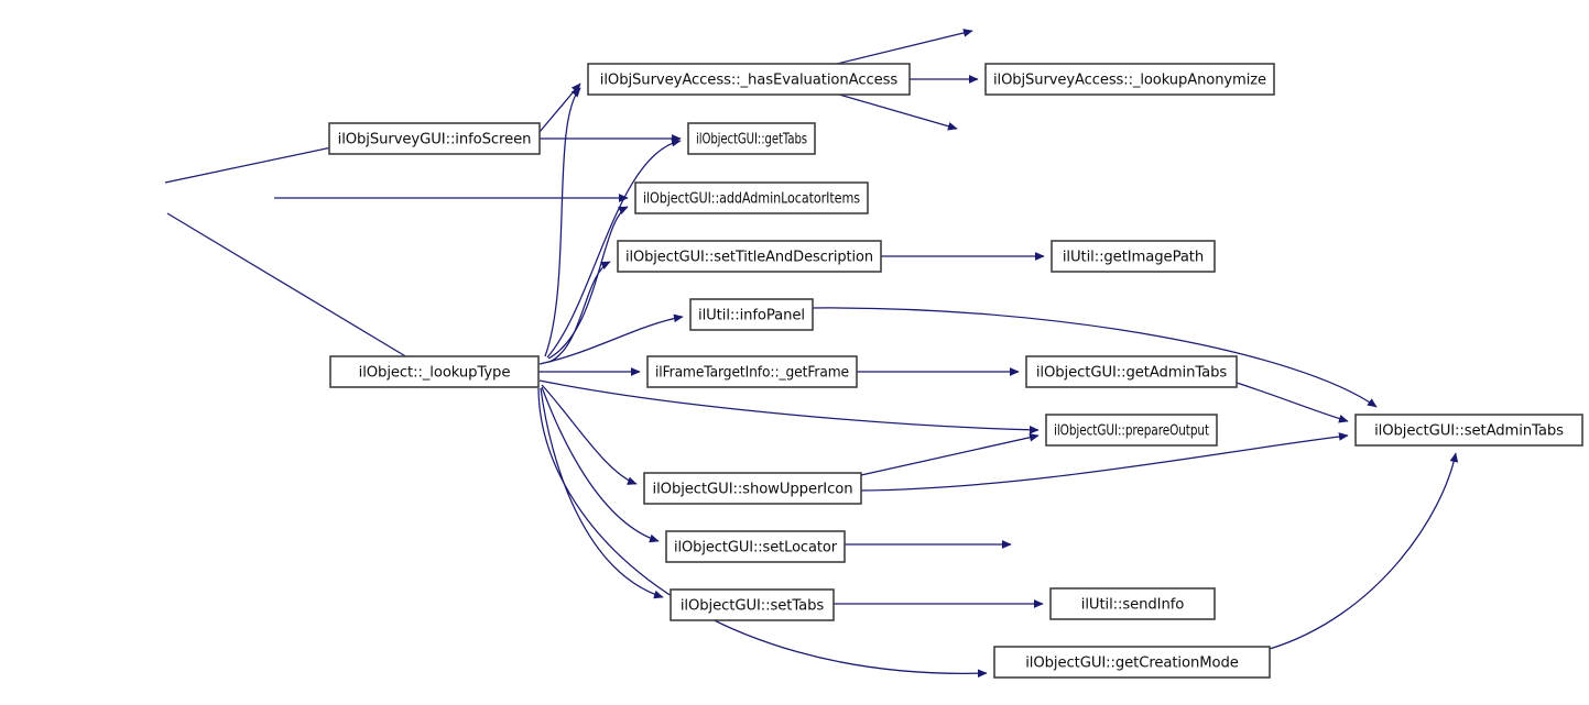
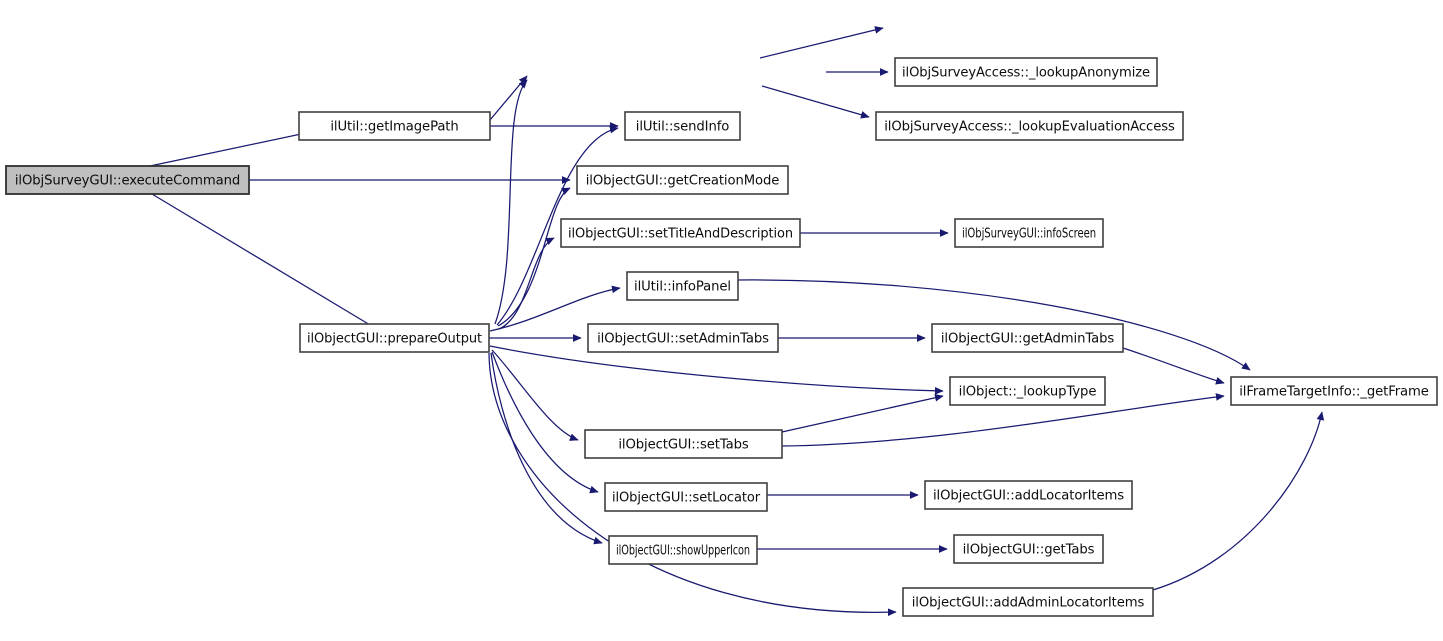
+ ilObjSurveyGUI::executeCommand
- ilObjSurveyGUI::infoScreen
+ ilUtil::getImagePath
- ilObject::_lookupType
+ ilObjectGUI::prepareOutput
- ilObjSurveyAccess::_hasEvaluationAccess
- ilObjectGUI::getTabs
+ ilUtil::sendInfo
- ilObjectGUI::addAdminLocatorItems
+ ilObjectGUI::getCreationMode
  ilObjectGUI::setTitleAndDescription
  ilUtil::infoPanel
- ilFrameTargetInfo::_getFrame
+ ilObjectGUI::setAdminTabs
- ilObjectGUI::showUpperIcon
+ ilObjectGUI::setTabs
  ilObjectGUI::setLocator
- ilObjectGUI::setTabs
+ ilObjectGUI::showUpperIcon
  ilObjSurveyAccess::_lookupAnonymize
+ ilObjSurveyAccess::_lookupEvaluationAccess
- ilUtil::getImagePath
+ ilObjSurveyGUI::infoScreen
  ilObjectGUI::getAdminTabs
- ilObjectGUI::prepareOutput
+ ilObject::_lookupType
+ ilObjectGUI::addLocatorItems
- ilUtil::sendInfo
+ ilObjectGUI::getTabs
- ilObjectGUI::getCreationMode
+ ilObjectGUI::addAdminLocatorItems
- ilObjectGUI::setAdminTabs
+ ilFrameTargetInfo::_getFrame
